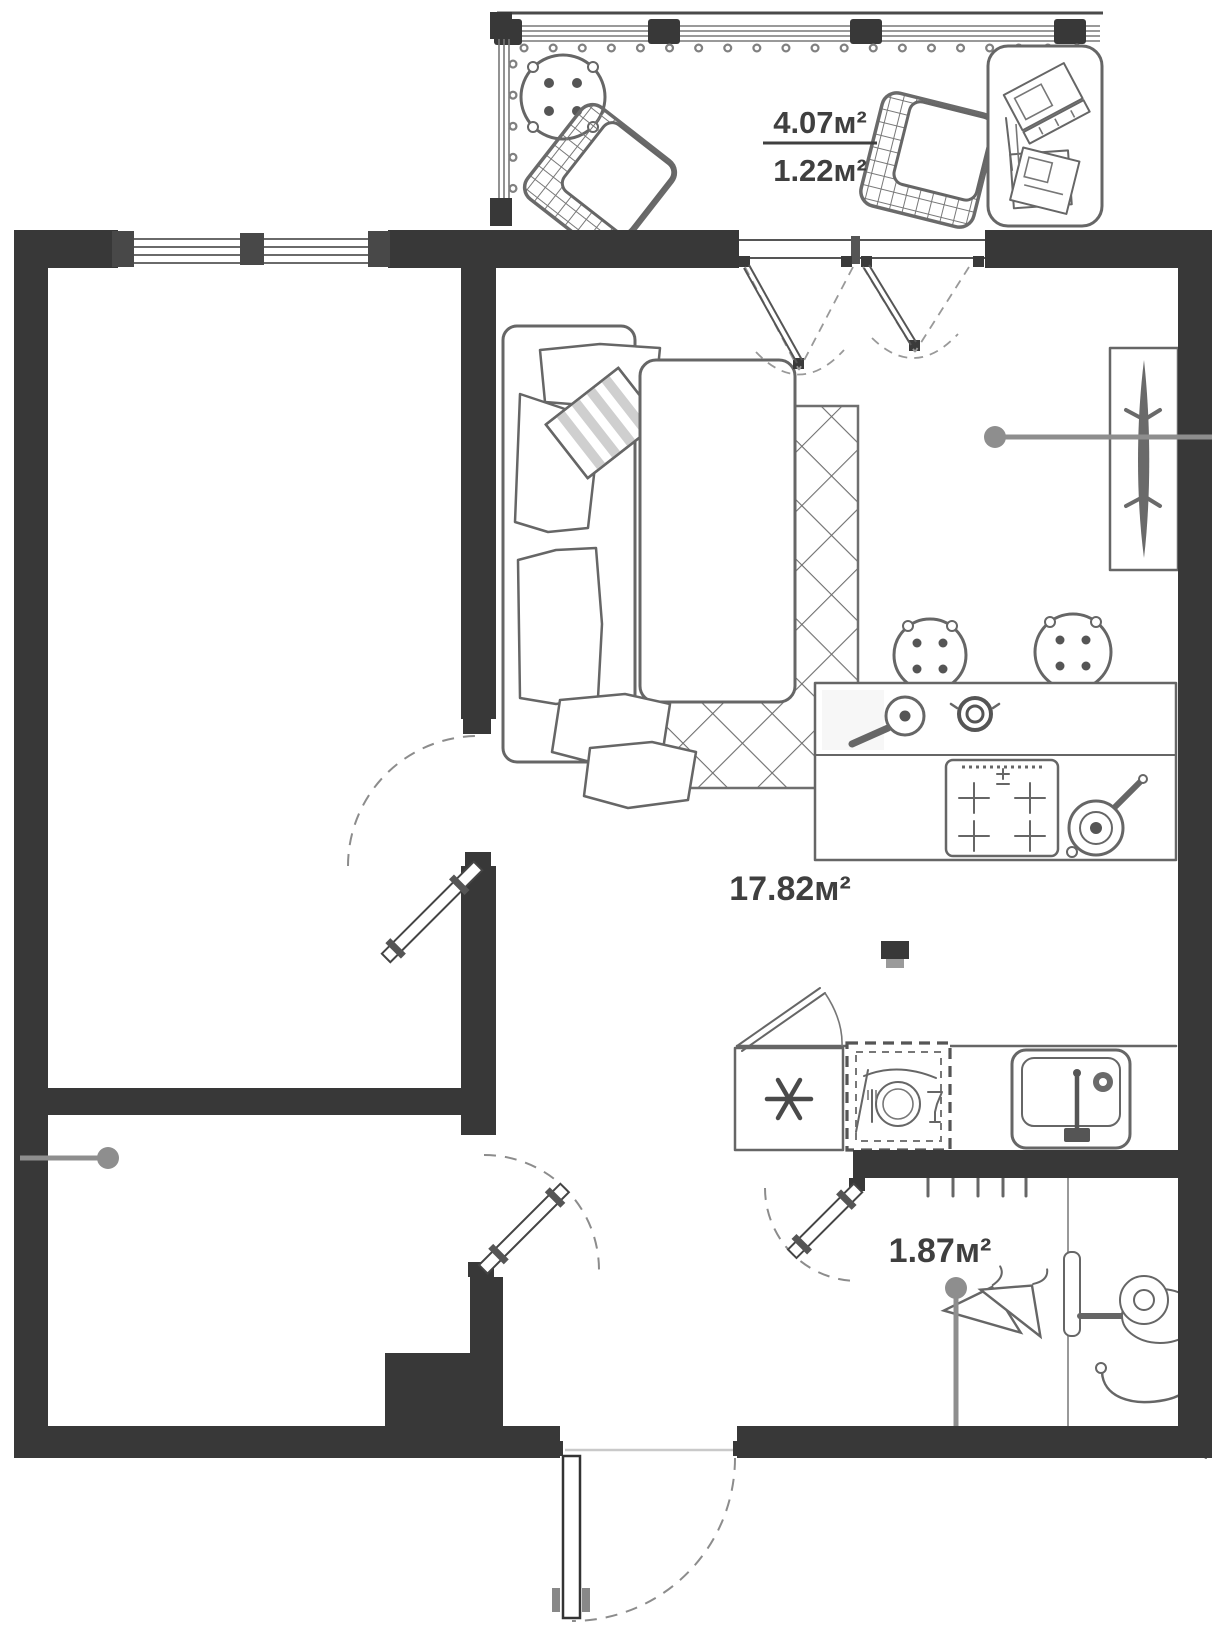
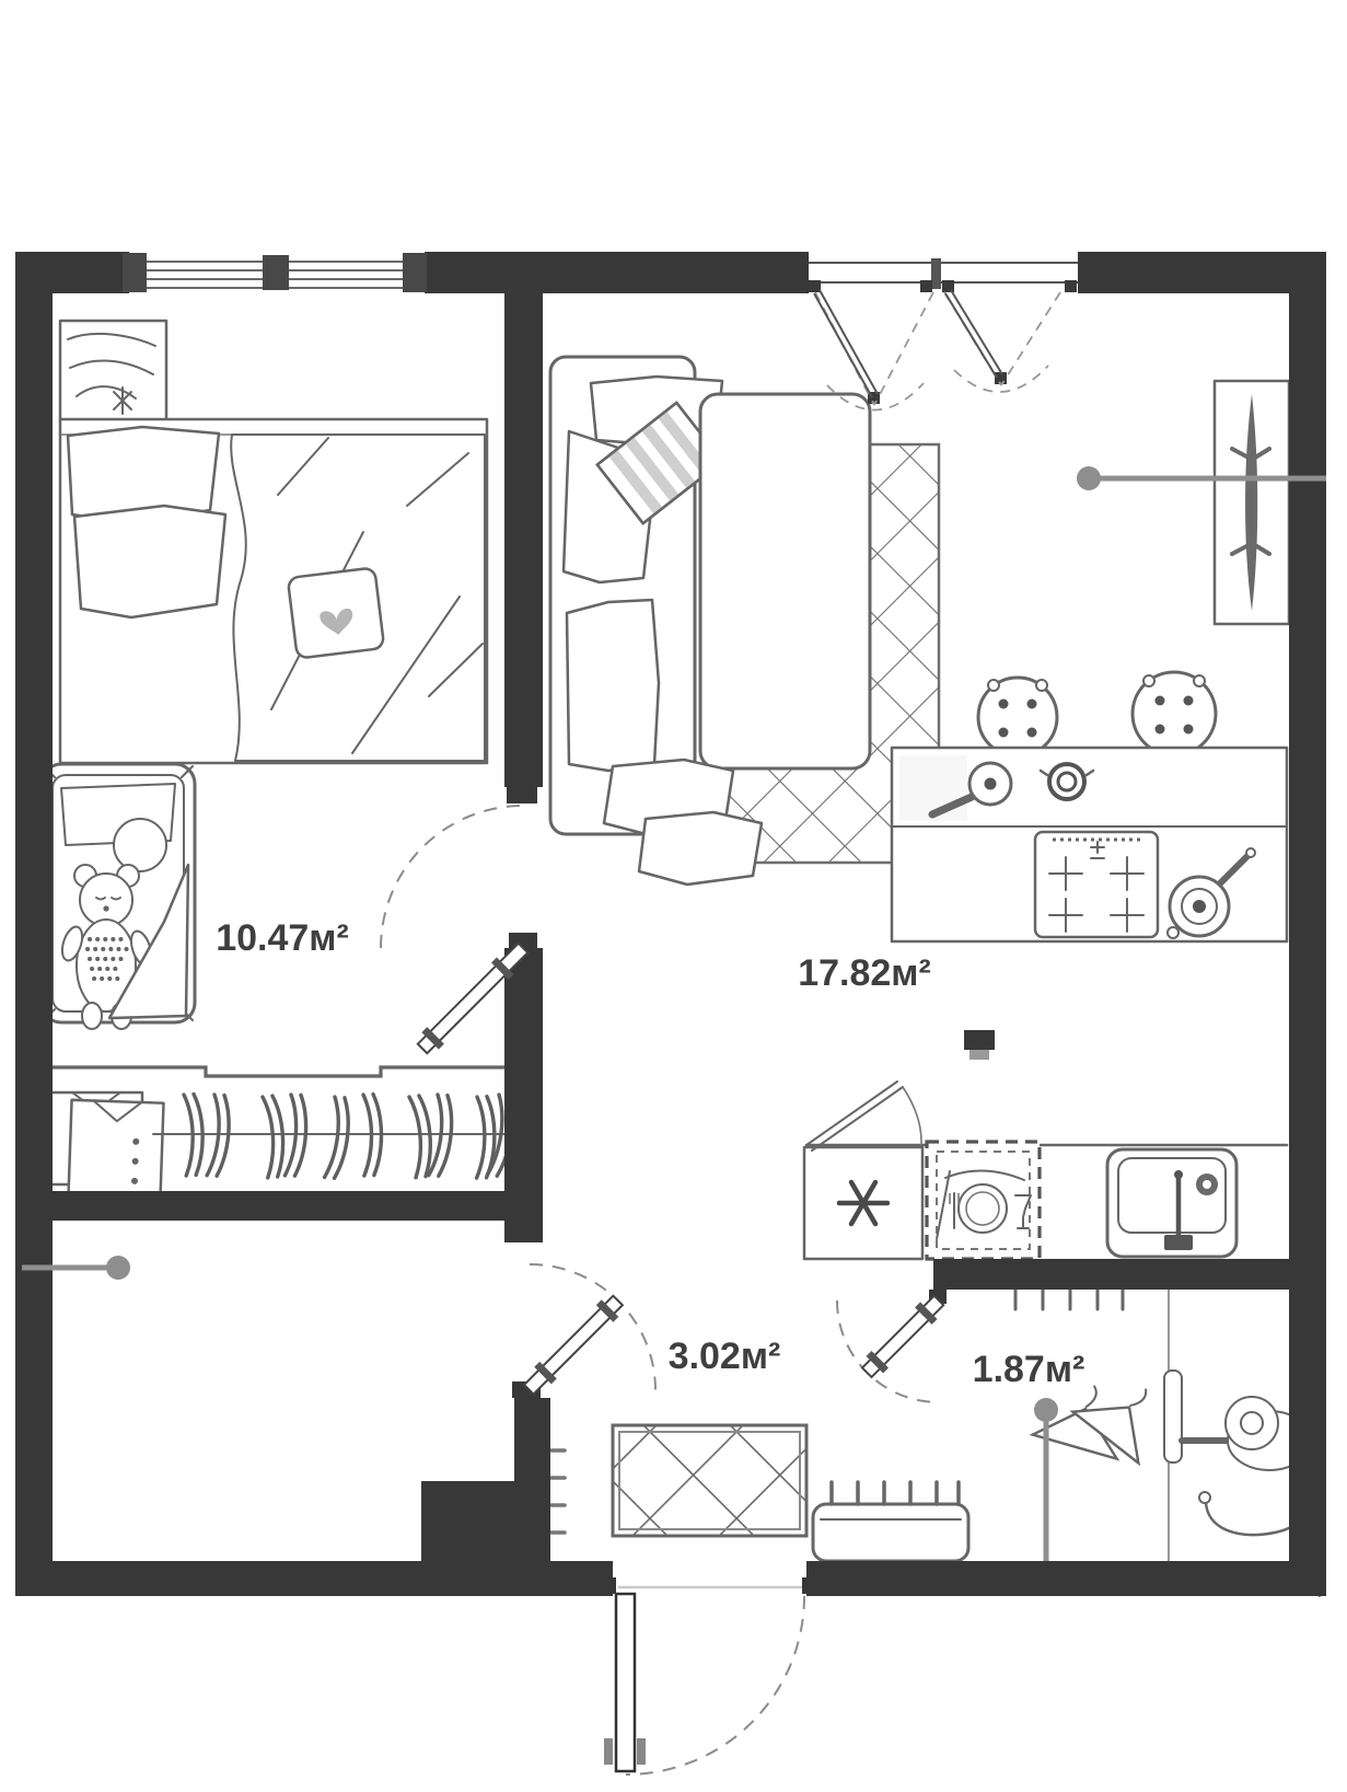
- 4.07м²
- 1.22м²
  17.82м²
+ 10.47м²
+ 3.02м²
  1.87м²
